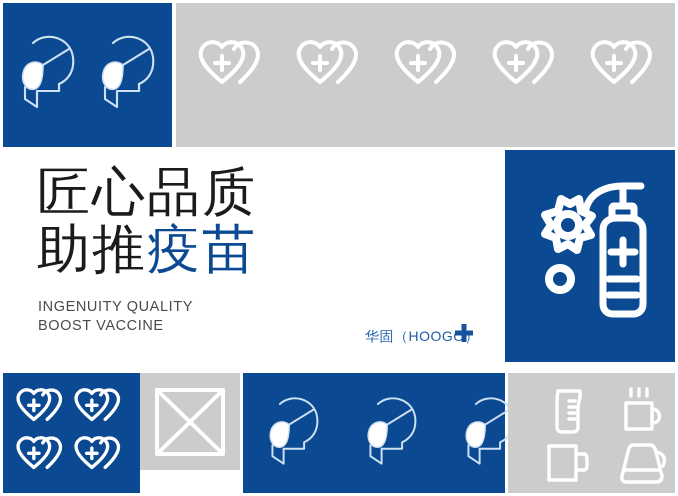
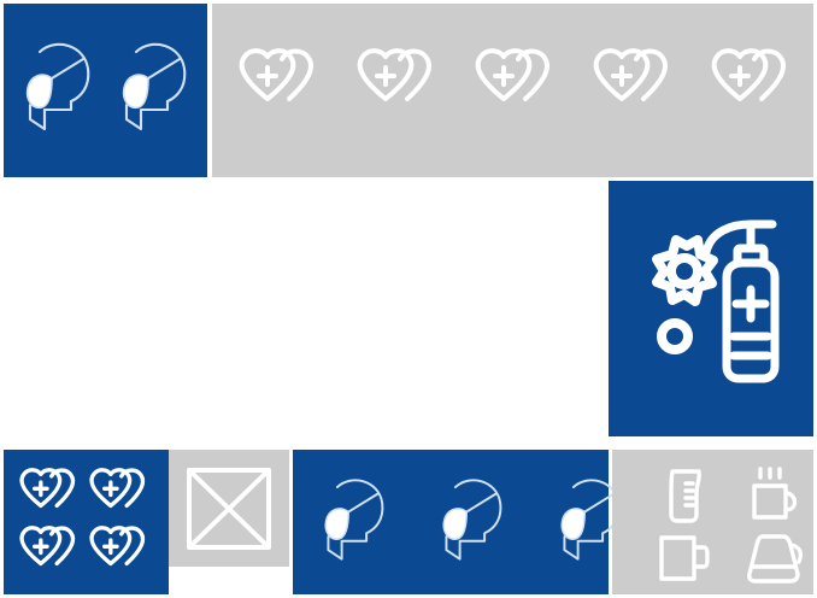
- 匠心品质
- 助推疫苗
- INGENUITY QUALITY
- BOOST VACCINE
- 华固（HOOGO）
